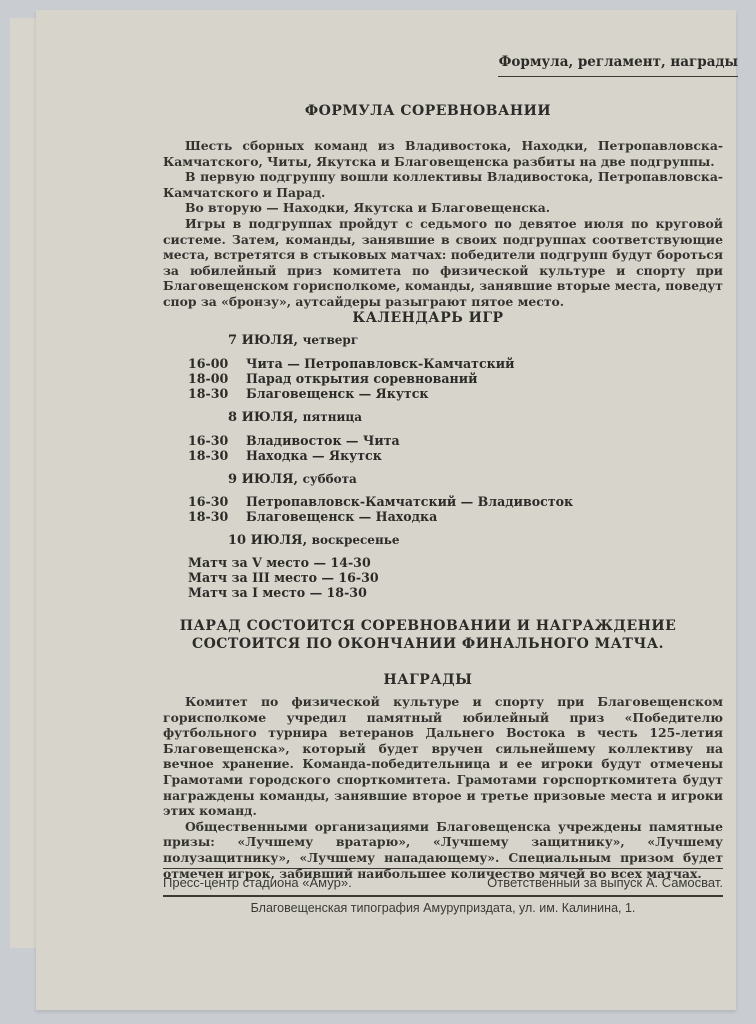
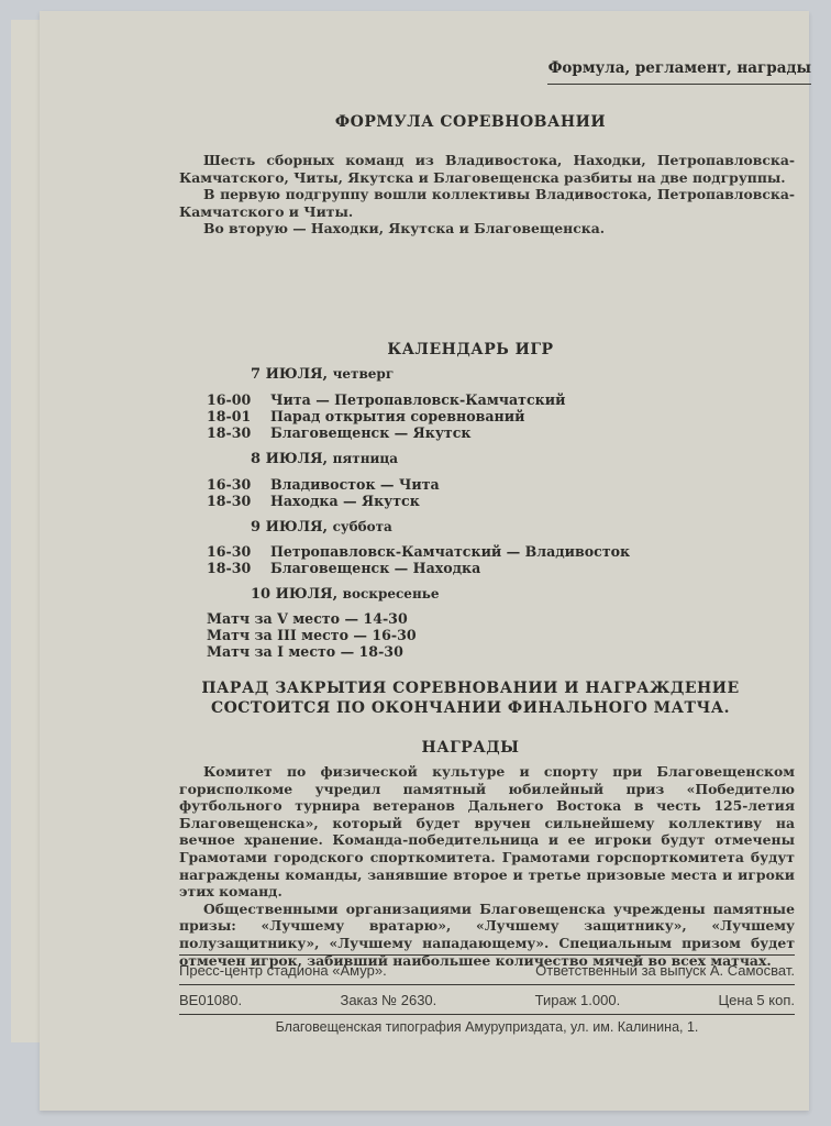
  Формула, регламент, награды
  ФОРМУЛА СОРЕВНОВАНИИ
  Шесть сборных команд из Владивостока, Находки, Петропавловска-Камчатского, Читы, Якутска и Благовещенска разбиты на две подгруппы.
- В первую подгруппу вошли коллективы Владивостока, Петропавловска-Камчатского и Парад.
+ В первую подгруппу вошли коллективы Владивостока, Петропавловска-Камчатского и Читы.
  Во вторую — Находки, Якутска и Благовещенска.
- Игры в подгруппах пройдут с седьмого по девятое июля по круговой системе. Затем, команды, занявшие в своих подгруппах соответствующие места, встретятся в стыковых матчах: победители подгрупп будут бороться за юбилейный приз комитета по физической культуре и спорту при Благовещенском горисполкоме, команды, занявшие вторые места, поведут спор за «бронзу», аутсайдеры разыграют пятое место.
  КАЛЕНДАРЬ ИГР
  7 ИЮЛЯ, четверг
  16-00 Чита — Петропавловск-Камчатский
- 18-00 Парад открытия соревнований
+ 18-01 Парад открытия соревнований
  18-30 Благовещенск — Якутск
  8 ИЮЛЯ, пятница
  16-30 Владивосток — Чита
  18-30 Находка — Якутск
  9 ИЮЛЯ, суббота
  16-30 Петропавловск-Камчатский — Владивосток
  18-30 Благовещенск — Находка
  10 ИЮЛЯ, воскресенье
  Матч за V место — 14-30
  Матч за III место — 16-30
  Матч за I место — 18-30
- ПАРАД СОСТОИТСЯ СОРЕВНОВАНИИ И НАГРАЖДЕНИЕ
+ ПАРАД ЗАКРЫТИЯ СОРЕВНОВАНИИ И НАГРАЖДЕНИЕ
  СОСТОИТСЯ ПО ОКОНЧАНИИ ФИНАЛЬНОГО МАТЧА.
  НАГРАДЫ
  Комитет по физической культуре и спорту при Благовещенском горисполкоме учредил памятный юбилейный приз «Победителю футбольного турнира ветеранов Дальнего Востока в честь 125-летия Благовещенска», который будет вручен сильнейшему коллективу на вечное хранение. Команда-победительница и ее игроки будут отмечены Грамотами городского спорткомитета. Грамотами горспорткомитета будут награждены команды, занявшие второе и третье призовые места и игроки этих команд.
  Общественными организациями Благовещенска учреждены памятные призы: «Лучшему вратарю», «Лучшему защитнику», «Лучшему полузащитнику», «Лучшему нападающему». Специальным призом будет отмечен игрок, забивший наибольшее количество мячей во всех матчах.
  Пресс-центр стадиона «Амур».
  Ответственный за выпуск А. Самосват.
+ ВЕ01080.
+ Заказ № 2630.
+ Тираж 1.000.
+ Цена 5 коп.
  Благовещенская типография Амуруприздата, ул. им. Калинина, 1.
